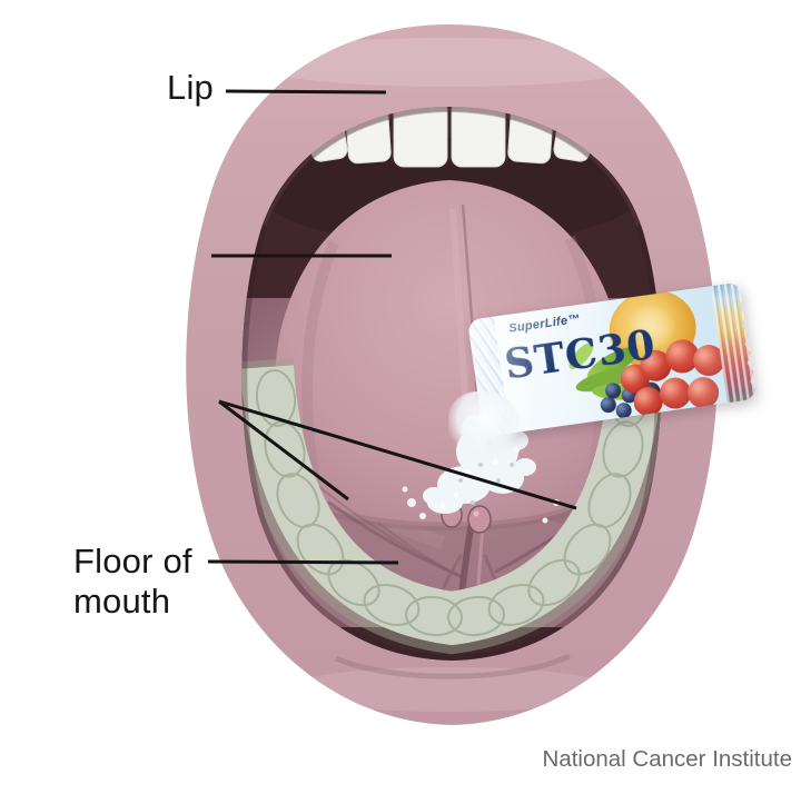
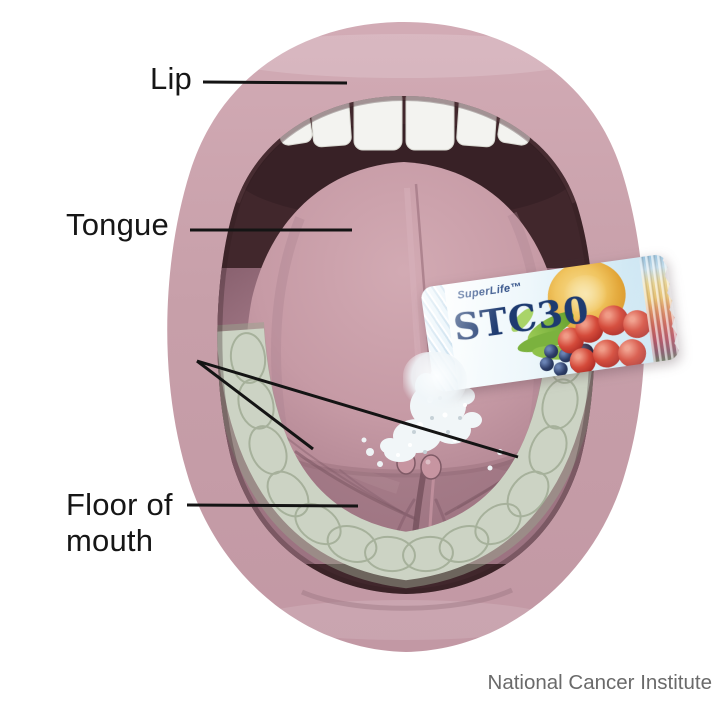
  Lip
+ Tongue
  Floor of mouth
  National Cancer Institute
